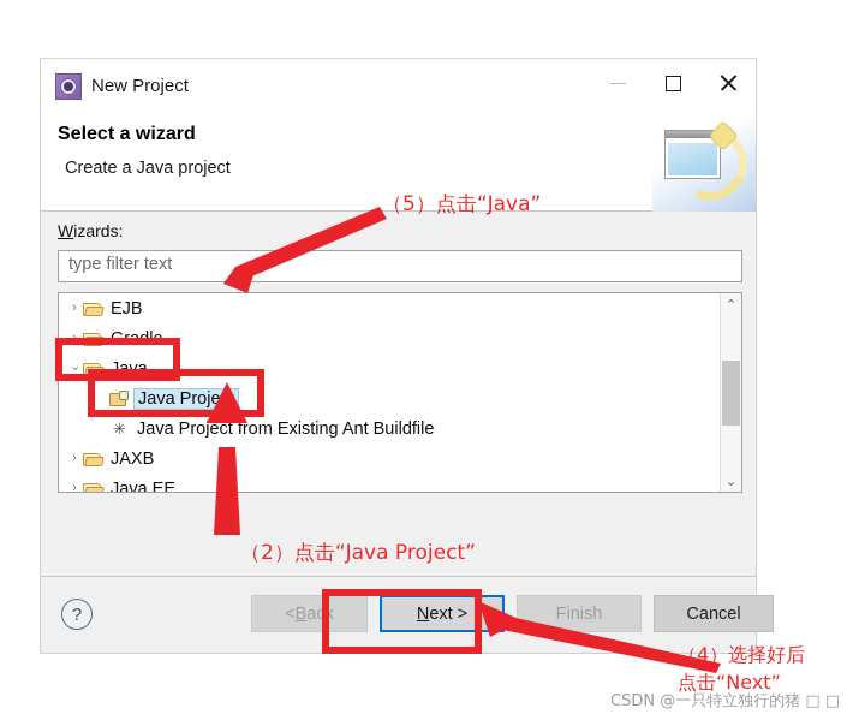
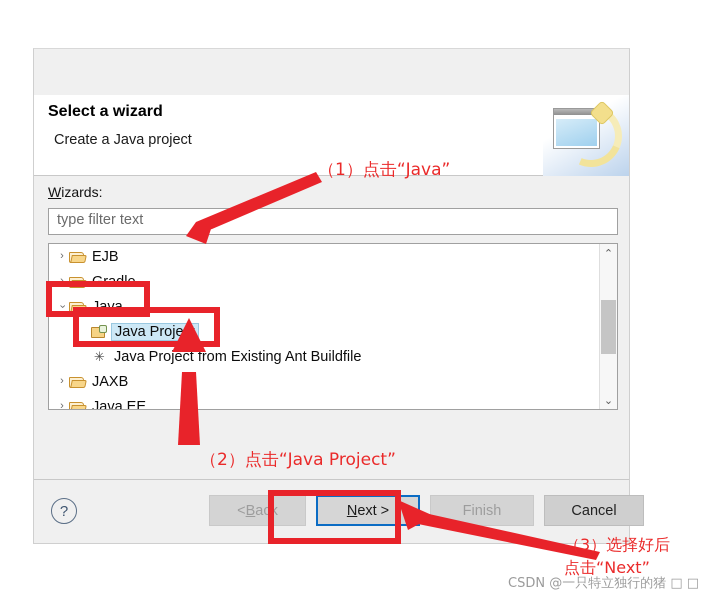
- New Project
  Select a wizard
  Create a Java project
  Wizards:
  type filter text
  ›
  EJB
  ›
  Gradle
  Java
  Java Proje
  ✳
  Java Project from Existing Ant Buildfile
  ›
  JAXB
  ›
  Java EE
  ⌃
  ⌄
  ?
  <
  B
  ack
  N
  ext >
  Finish
  Cancel
- （5）点击“Java”
+ （1）点击“Java”
  （2）点击“Java Project”
- （4）选择好后
+ （3）选择好后
  点击“Next”
  CSDN @一只特立独行的猪 □ □
